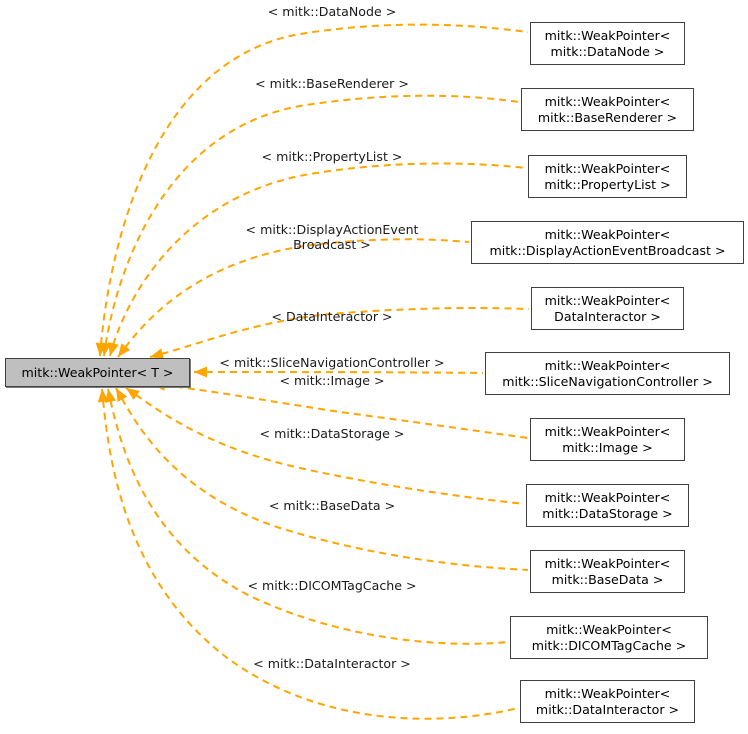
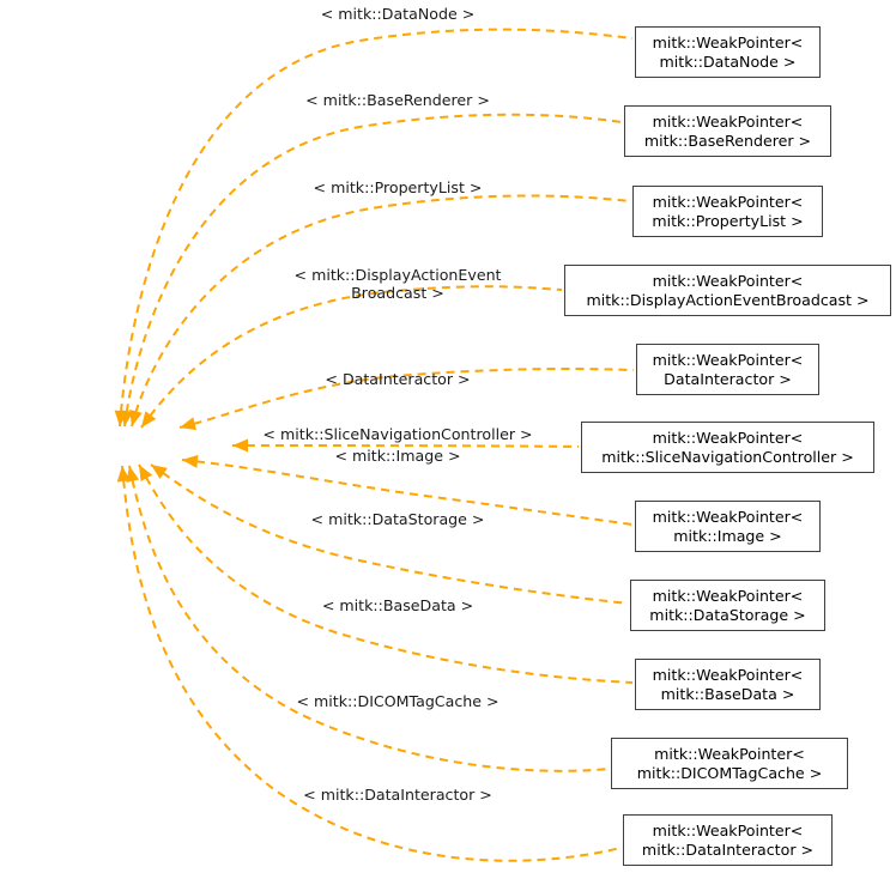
  mitk::WeakPointer<
  mitk::DataNode >
  mitk::WeakPointer<
  mitk::BaseRenderer >
  mitk::WeakPointer<
  mitk::PropertyList >
  mitk::WeakPointer<
  mitk::DisplayActionEventBroadcast >
  mitk::WeakPointer<
  DataInteractor >
  mitk::WeakPointer<
  mitk::SliceNavigationController >
  mitk::WeakPointer<
  mitk::Image >
  mitk::WeakPointer<
  mitk::DataStorage >
  mitk::WeakPointer<
  mitk::BaseData >
  mitk::WeakPointer<
  mitk::DICOMTagCache >
  mitk::WeakPointer<
  mitk::DataInteractor >
  < mitk::DataNode >
  < mitk::BaseRenderer >
  < mitk::PropertyList >
  < mitk::DisplayActionEvent
  Broadcast >
  < DataInteractor >
  < mitk::SliceNavigationController >
  < mitk::Image >
  < mitk::DataStorage >
  < mitk::BaseData >
  < mitk::DICOMTagCache >
  < mitk::DataInteractor >
- mitk::WeakPointer< T >
